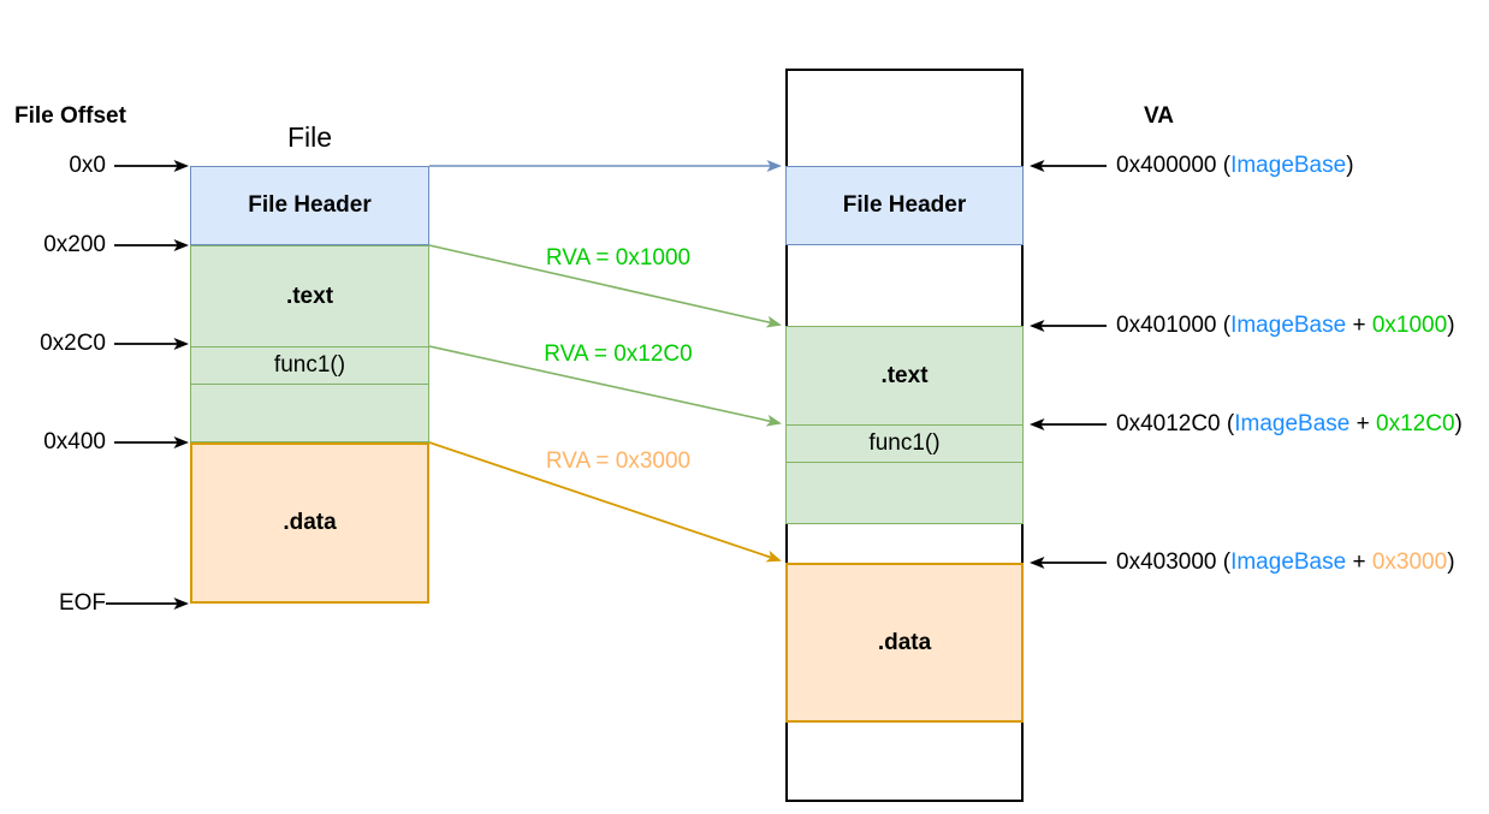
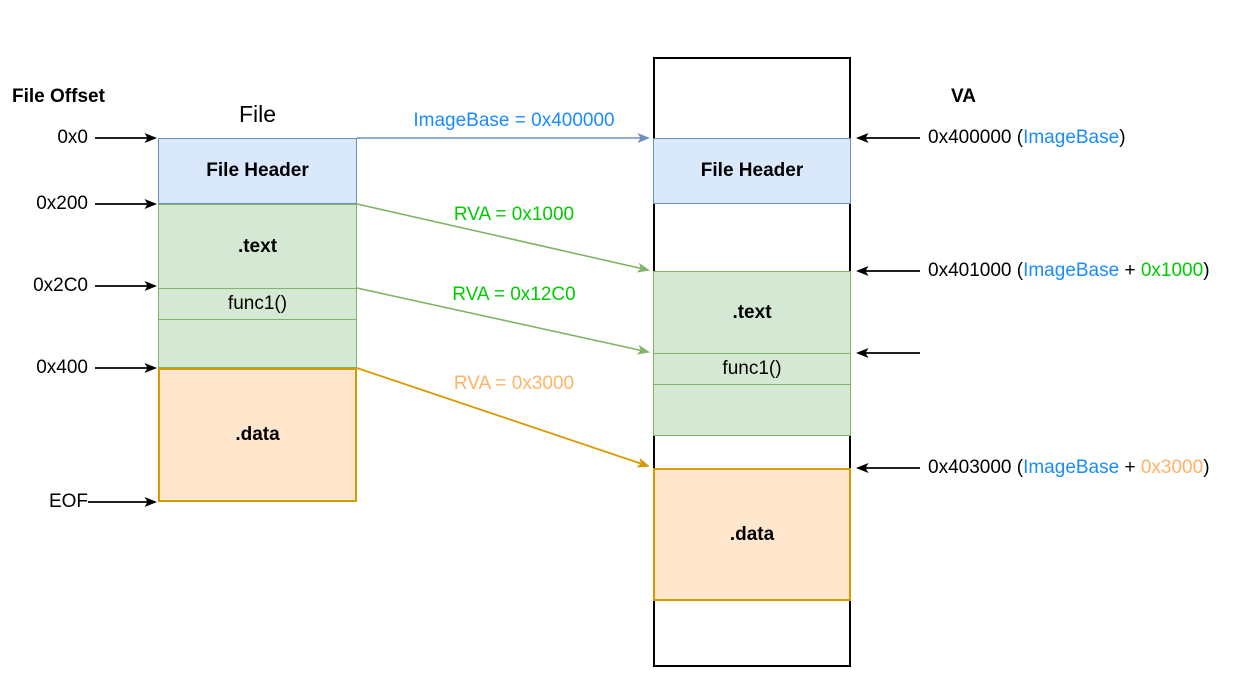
  File Offset
  File
  VA
  0x0
  0x200
  0x2C0
  0x400
  EOF
  File Header
  .text
  func1()
  .data
+ ImageBase = 0x400000
  RVA = 0x1000
  RVA = 0x12C0
  RVA = 0x3000
  File Header
  .text
  func1()
  .data
  0x400000 (ImageBase)
  0x401000 (ImageBase + 0x1000)
- 0x4012C0 (ImageBase + 0x12C0)
  0x403000 (ImageBase + 0x3000)
